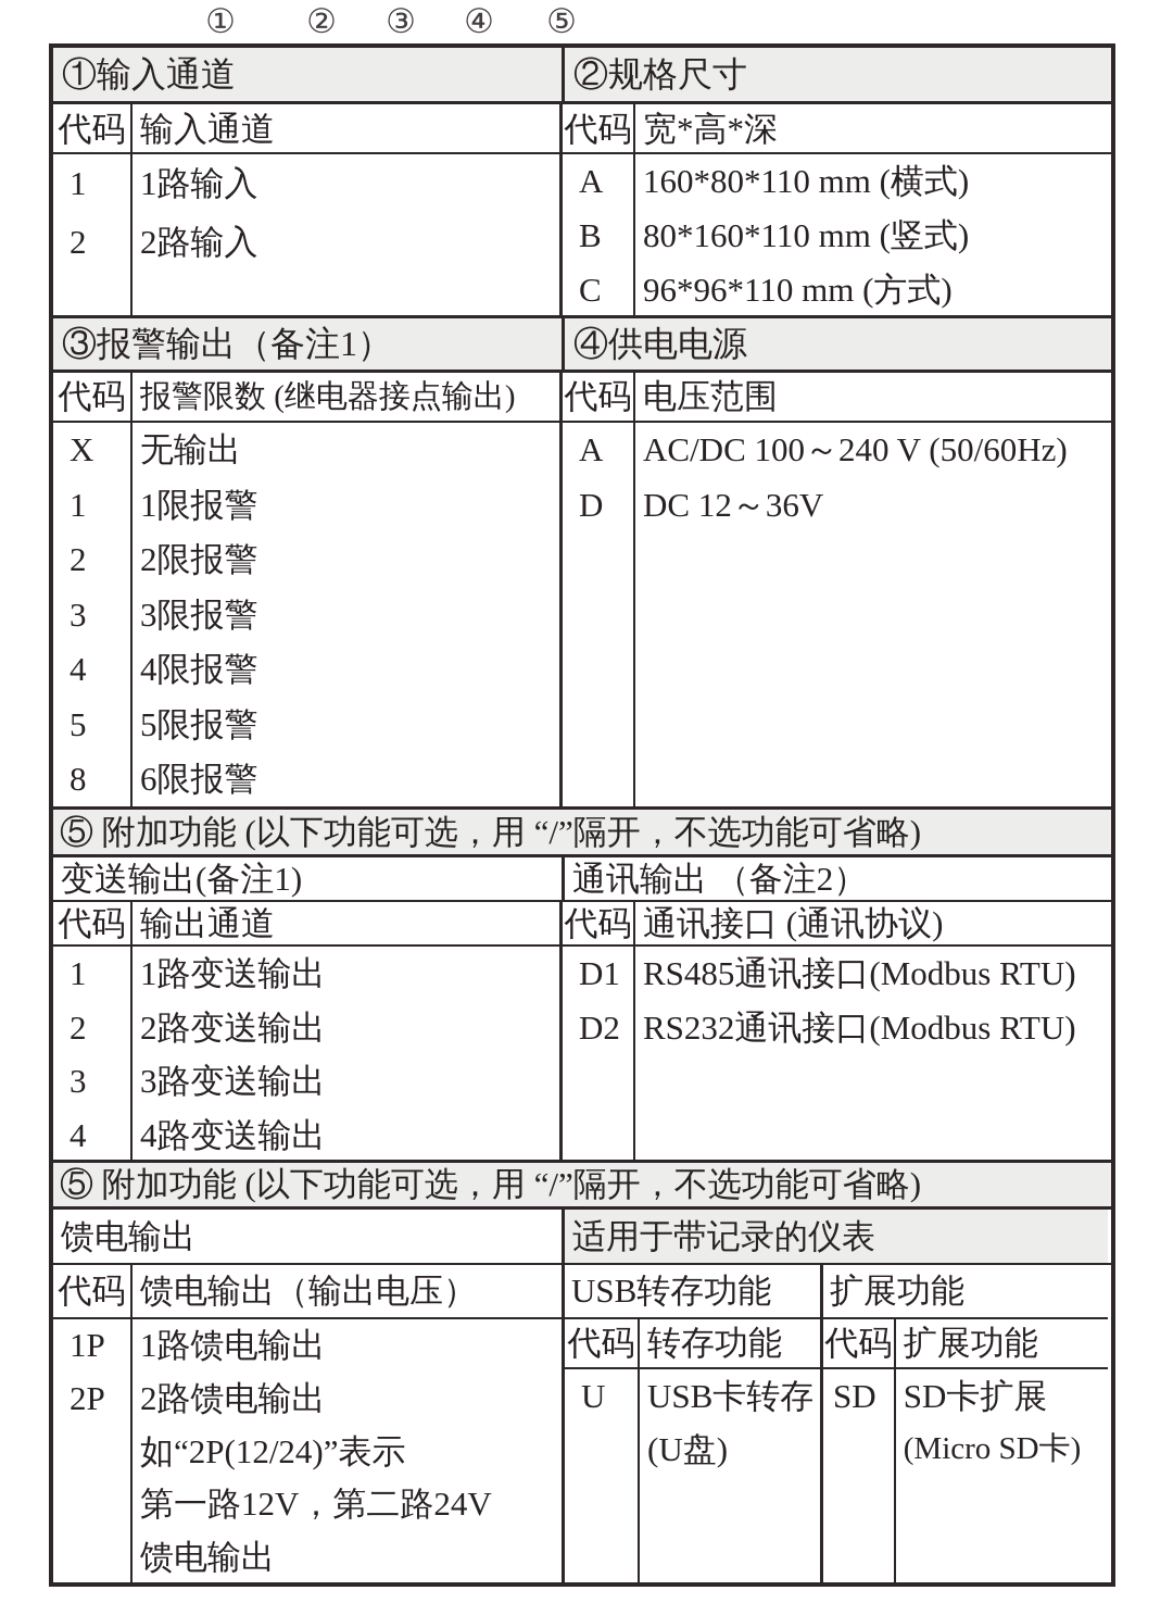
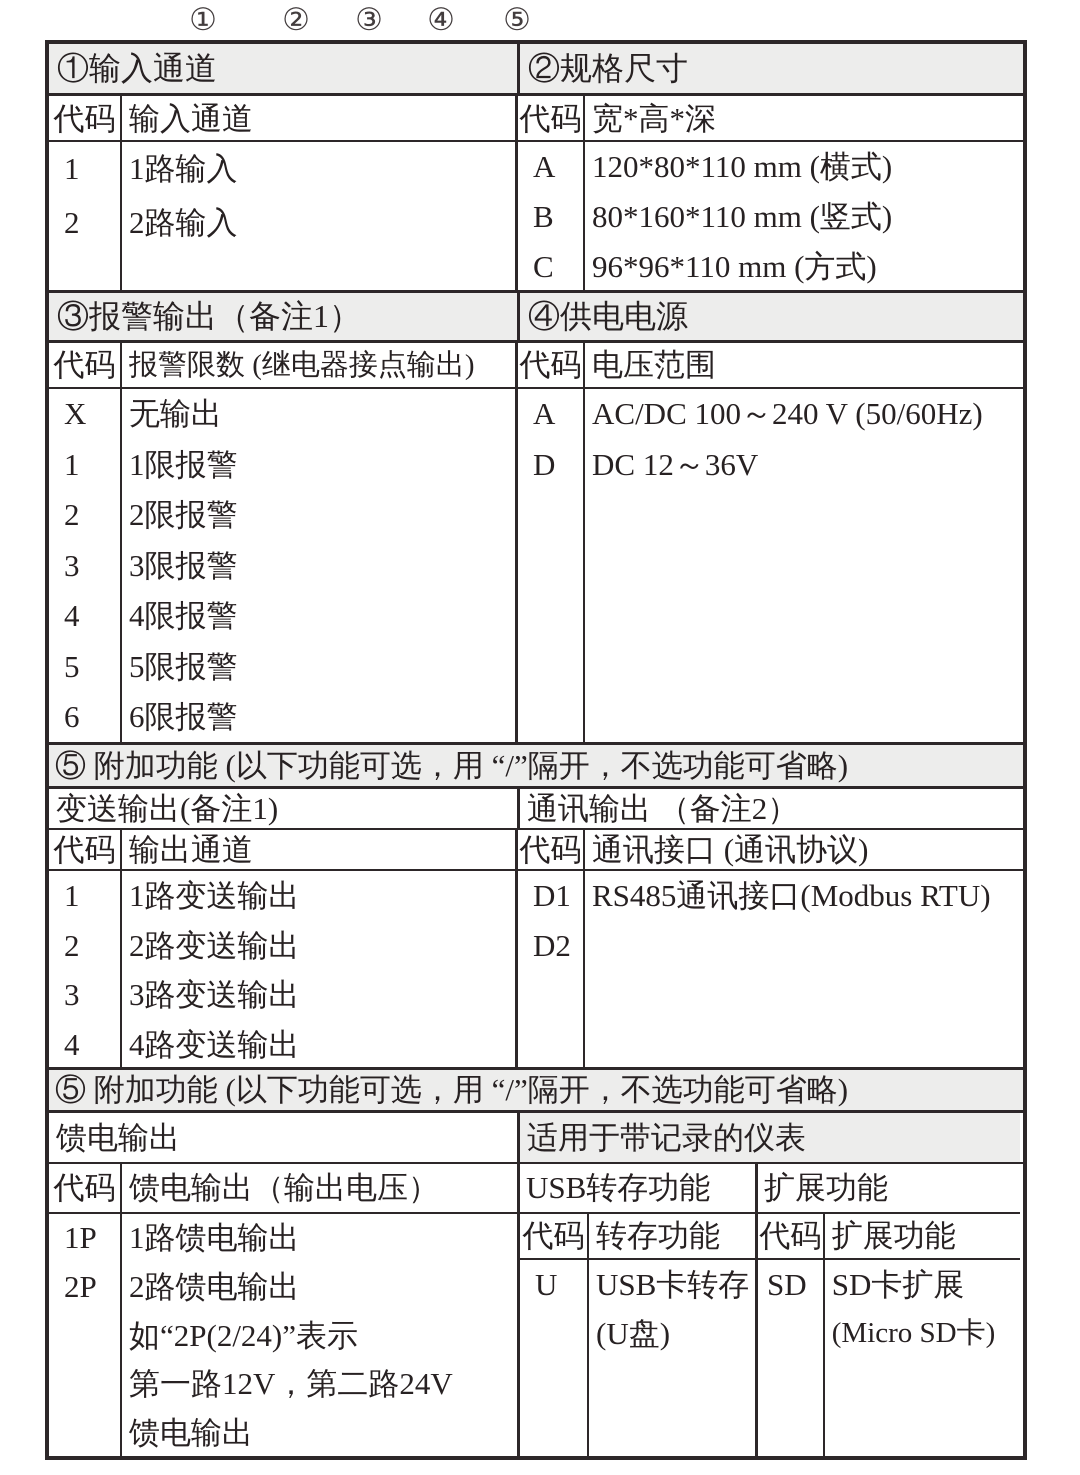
  ①
  ②
  ③
  ④
  ⑤
  ①输入通道
  ②规格尺寸
  代码
  输入通道
  代码
  宽*高*深
  1
  2
  1路输入
  2路输入
  A
  B
  C
- 160*80*110 mm (横式)
+ 120*80*110 mm (横式)
  80*160*110 mm (竖式)
  96*96*110 mm (方式)
  ③报警输出（备注1）
  ④供电电源
  代码
  报警限数 (继电器接点输出)
  代码
  电压范围
  X
  1
  2
  3
  4
  5
- 8
+ 6
  无输出
  1限报警
  2限报警
  3限报警
  4限报警
  5限报警
  6限报警
  A
  D
  AC/DC 100～240 V (50/60Hz)
  DC 12～36V
  ⑤ 附加功能 (以下功能可选，用 “/”隔开，不选功能可省略)
  变送输出(备注1)
  通讯输出 （备注2）
  代码
  输出通道
  代码
  通讯接口 (通讯协议)
  1
  2
  3
  4
  1路变送输出
  2路变送输出
  3路变送输出
  4路变送输出
  D1
  D2
  RS485通讯接口(Modbus RTU)
- RS232通讯接口(Modbus RTU)
  ⑤ 附加功能 (以下功能可选，用 “/”隔开，不选功能可省略)
  馈电输出
  适用于带记录的仪表
  代码
  馈电输出（输出电压）
  1P
  2P
  1路馈电输出
  2路馈电输出
- 如“2P(12/24)”表示
+ 如“2P(2/24)”表示
  第一路12V，第二路24V
  馈电输出
  USB转存功能
  代码
  转存功能
  U
  USB卡转存
  (U盘)
  扩展功能
  代码
  扩展功能
  SD
  SD卡扩展
  (Micro SD卡)
